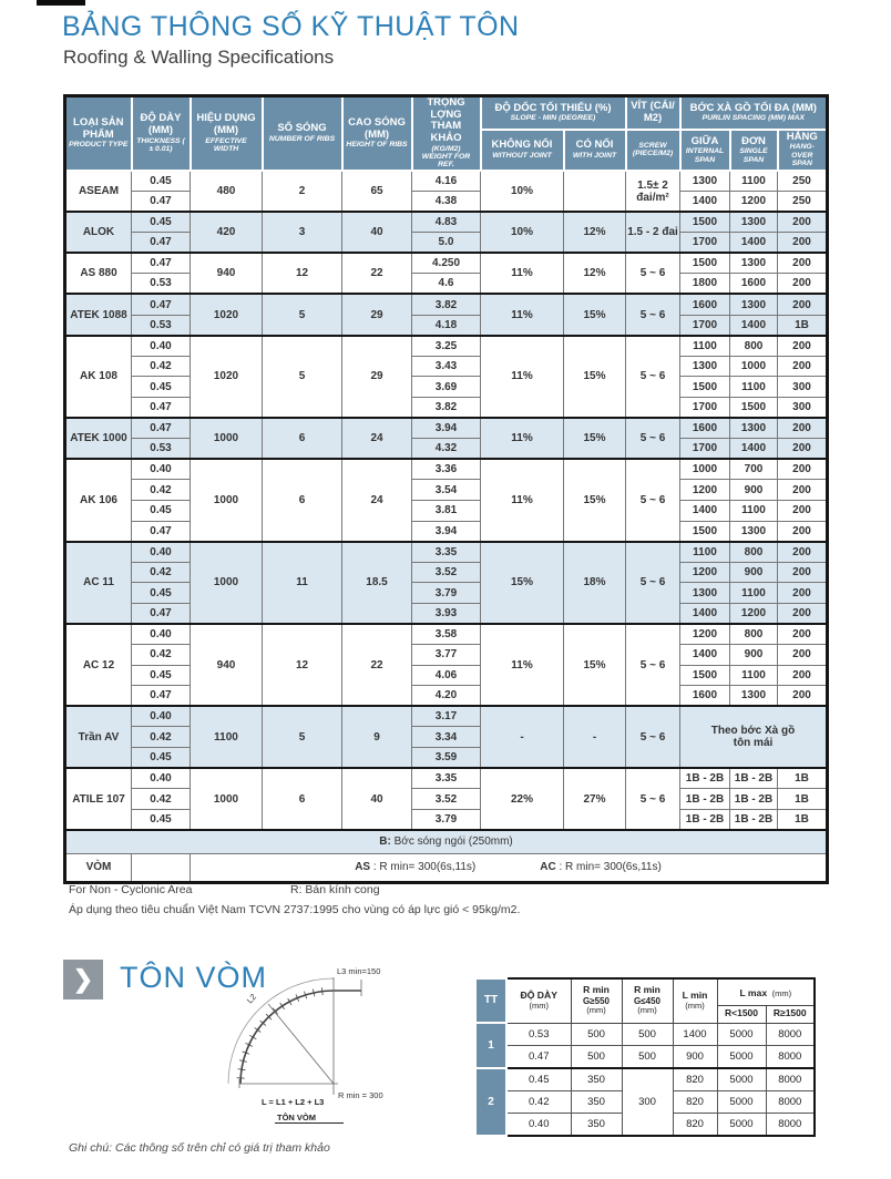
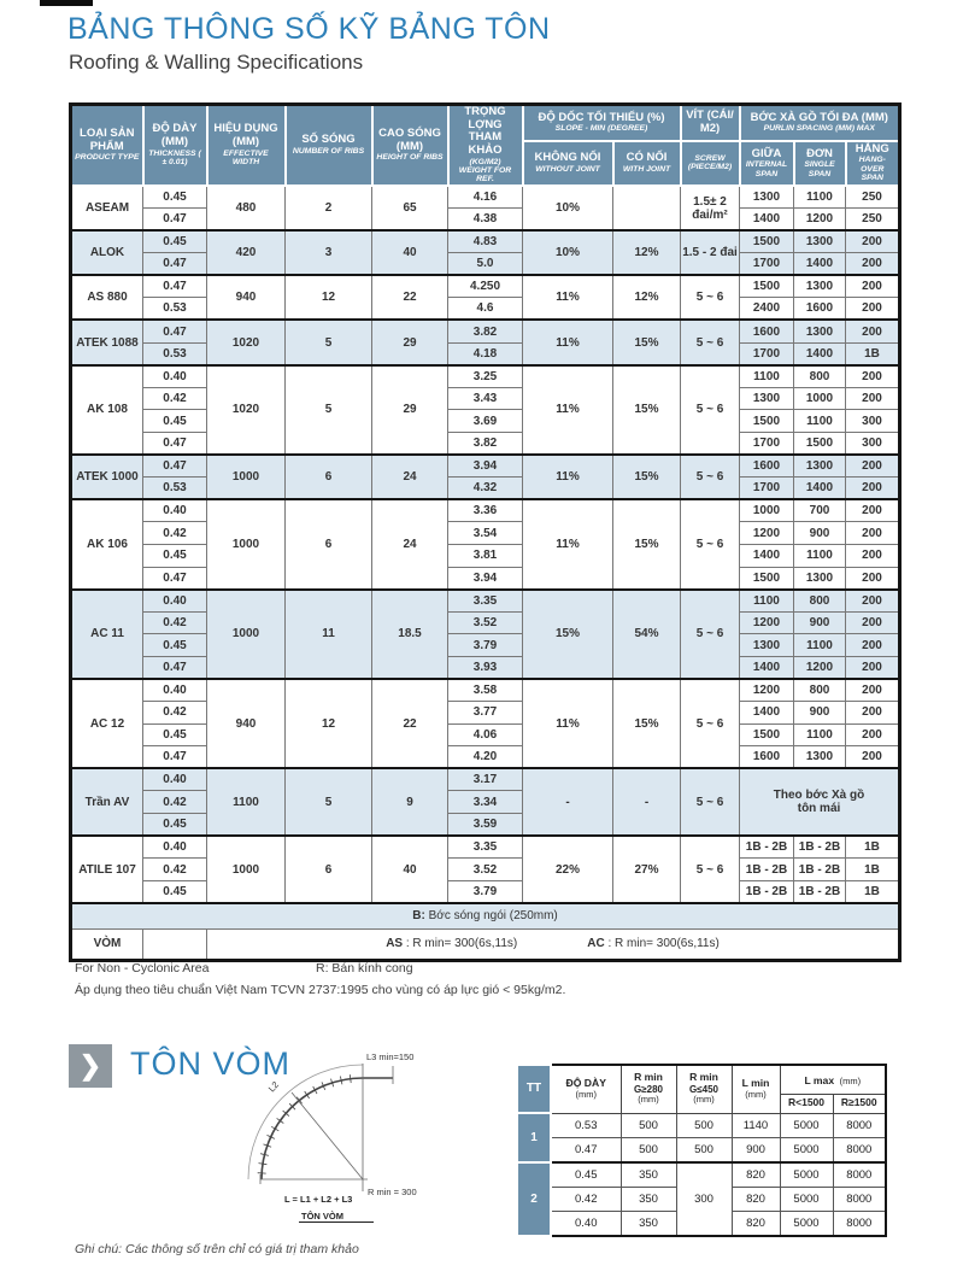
- BẢNG THÔNG SỐ KỸ THUẬT TÔN
+ BẢNG THÔNG SỐ KỸ BẢNG TÔN
  Roofing & Walling Specifications
  ASEAM	0.45	480	2	65	4.16	10%		1.5± 2 đai/m²	1300	1100	250
  0.47	4.38	1400	1200	250
  ALOK	0.45	420	3	40	4.83	10%	12%	1.5 - 2 đai	1500	1300	200
  0.47	5.0	1700	1400	200
  AS 880	0.47	940	12	22	4.250	11%	12%	5 ~ 6	1500	1300	200
- 0.53	4.6	1800	1600	200
+ 0.53	4.6	2400	1600	200
  ATEK 1088	0.47	1020	5	29	3.82	11%	15%	5 ~ 6	1600	1300	200
  0.53	4.18	1700	1400	1B
  AK 108	0.40	1020	5	29	3.25	11%	15%	5 ~ 6	1100	800	200
  0.42	3.43	1300	1000	200
  0.45	3.69	1500	1100	300
  0.47	3.82	1700	1500	300
  ATEK 1000	0.47	1000	6	24	3.94	11%	15%	5 ~ 6	1600	1300	200
  0.53	4.32	1700	1400	200
  AK 106	0.40	1000	6	24	3.36	11%	15%	5 ~ 6	1000	700	200
  0.42	3.54	1200	900	200
  0.45	3.81	1400	1100	200
  0.47	3.94	1500	1300	200
- AC 11	0.40	1000	11	18.5	3.35	15%	18%	5 ~ 6	1100	800	200
+ AC 11	0.40	1000	11	18.5	3.35	15%	54%	5 ~ 6	1100	800	200
  0.42	3.52	1200	900	200
  0.45	3.79	1300	1100	200
  0.47	3.93	1400	1200	200
  AC 12	0.40	940	12	22	3.58	11%	15%	5 ~ 6	1200	800	200
  0.42	3.77	1400	900	200
  0.45	4.06	1500	1100	200
  0.47	4.20	1600	1300	200
  Trần AV	0.40	1100	5	9	3.17	-	-	5 ~ 6	Theo bớc Xà gồ tôn mái
  0.42	3.34
  0.45	3.59
  ATILE 107	0.40	1000	6	40	3.35	22%	27%	5 ~ 6	1B - 2B	1B - 2B	1B
  0.42	3.52	1B - 2B	1B - 2B	1B
  0.45	3.79	1B - 2B	1B - 2B	1B
  B: Bớc sóng ngói (250mm)
  VÒM		AS : R min= 300(6s,11s) AC : R min= 300(6s,11s)
  For Non - Cyclonic Area
  R: Bán kính cong
  Áp dụng theo tiêu chuẩn Việt Nam TCVN 2737:1995 cho vùng có áp lực gió < 95kg/m2.
  ❯
  TÔN VÒM
  L3 min=150
  R min = 300
  L = L1 + L2 + L3
  TÔN VÒM
- TT	ĐỘ DÀY (mm)	R min G≥550 (mm)	R min G≤450 (mm)	L min (mm)	L max (mm)
+ TT	ĐỘ DÀY (mm)	R min G≥280 (mm)	R min G≤450 (mm)	L min (mm)	L max (mm)
  R<1500	R≥1500
- 1	0.53	500	500	1400	5000	8000
+ 1	0.53	500	500	1140	5000	8000
  0.47	500	500	900	5000	8000
  2	0.45	350	300	820	5000	8000
  0.42	350	820	5000	8000
  0.40	350	820	5000	8000
  Ghi chú: Các thông số trên chỉ có giá trị tham khảo
